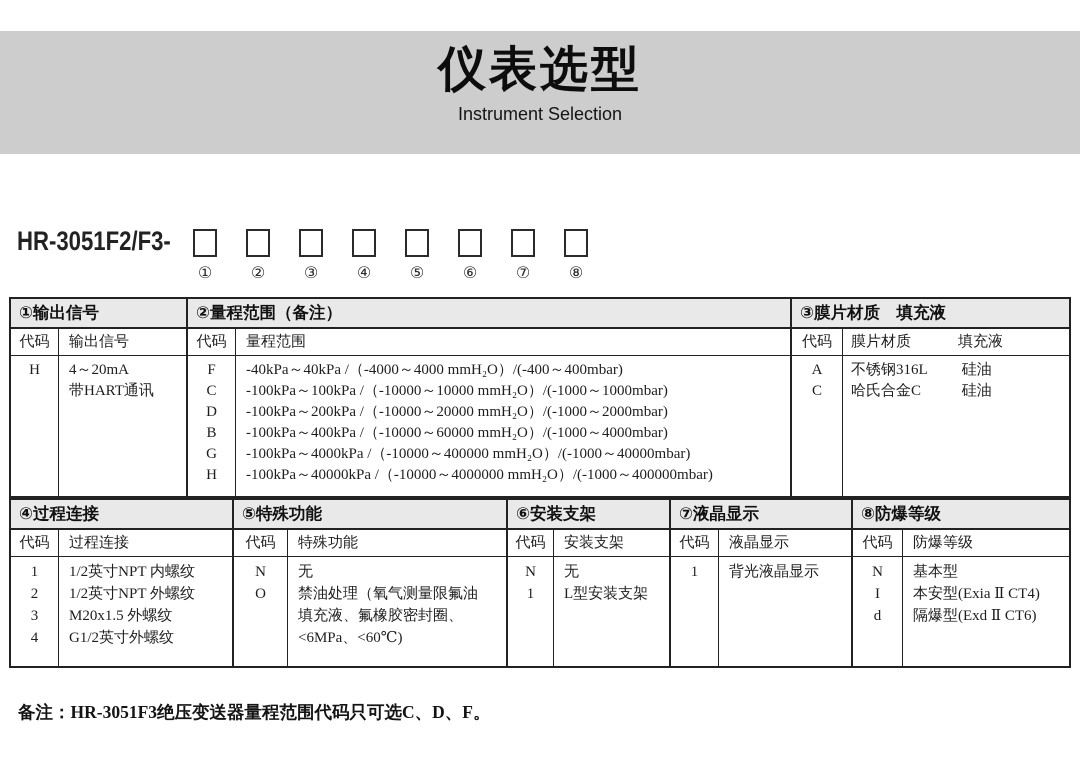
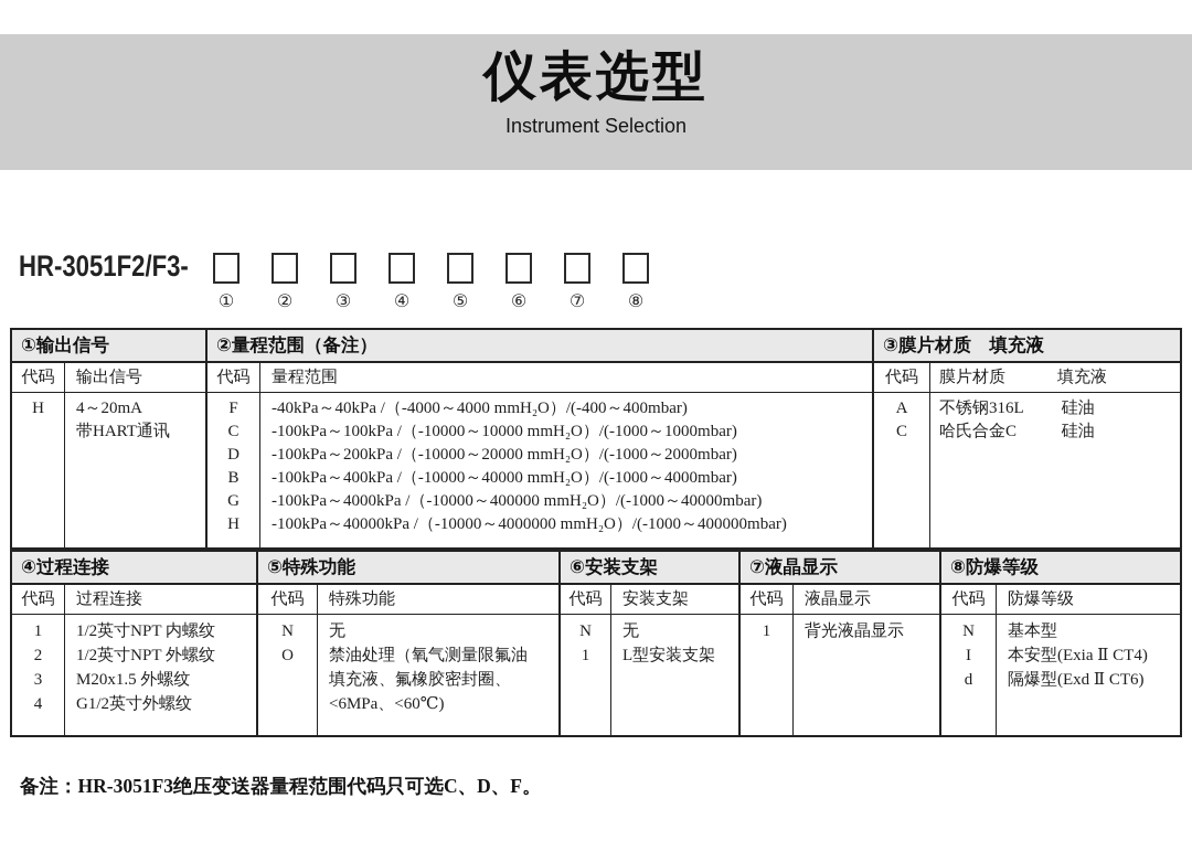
  仪表选型
  Instrument Selection
  HR-3051F2/F3-
  ①
  ②
  ③
  ④
  ⑤
  ⑥
  ⑦
  ⑧
  ①输出信号
  ②量程范围（备注）
  ③膜片材质 填充液
  代码
  输出信号
  代码
  量程范围
  代码
  膜片材质
  填充液
  H
  4～20mA
  带HART通讯
  F
  C
  D
  B
  G
  H
  -40kPa～40kPa /（-4000～4000 mmH₂O）/(-400～400mbar)
  -100kPa～100kPa /（-10000～10000 mmH₂O）/(-1000～1000mbar)
  -100kPa～200kPa /（-10000～20000 mmH₂O）/(-1000～2000mbar)
- -100kPa～400kPa /（-10000～60000 mmH₂O）/(-1000～4000mbar)
+ -100kPa～400kPa /（-10000～40000 mmH₂O）/(-1000～4000mbar)
  -100kPa～4000kPa /（-10000～400000 mmH₂O）/(-1000～40000mbar)
  -100kPa～40000kPa /（-10000～4000000 mmH₂O）/(-1000～400000mbar)
  A
  C
  不锈钢316L 硅油
  哈氏合金C 硅油
  ④过程连接
  ⑤特殊功能
  ⑥安装支架
  ⑦液晶显示
  ⑧防爆等级
  代码
  过程连接
  代码
  特殊功能
  代码
  安装支架
  代码
  液晶显示
  代码
  防爆等级
  1
  2
  3
  4
  1/2英寸NPT 内螺纹
  1/2英寸NPT 外螺纹
  M20x1.5 外螺纹
  G1/2英寸外螺纹
  N
  O
  无
  禁油处理（氧气测量限氟油
  填充液、氟橡胶密封圈、
  <6MPa、<60℃)
  N
  1
  无
  L型安装支架
  1
  背光液晶显示
  N
  I
  d
  基本型
  本安型(Exia Ⅱ CT4)
  隔爆型(Exd Ⅱ CT6)
  备注：HR-3051F3绝压变送器量程范围代码只可选C、D、F。
